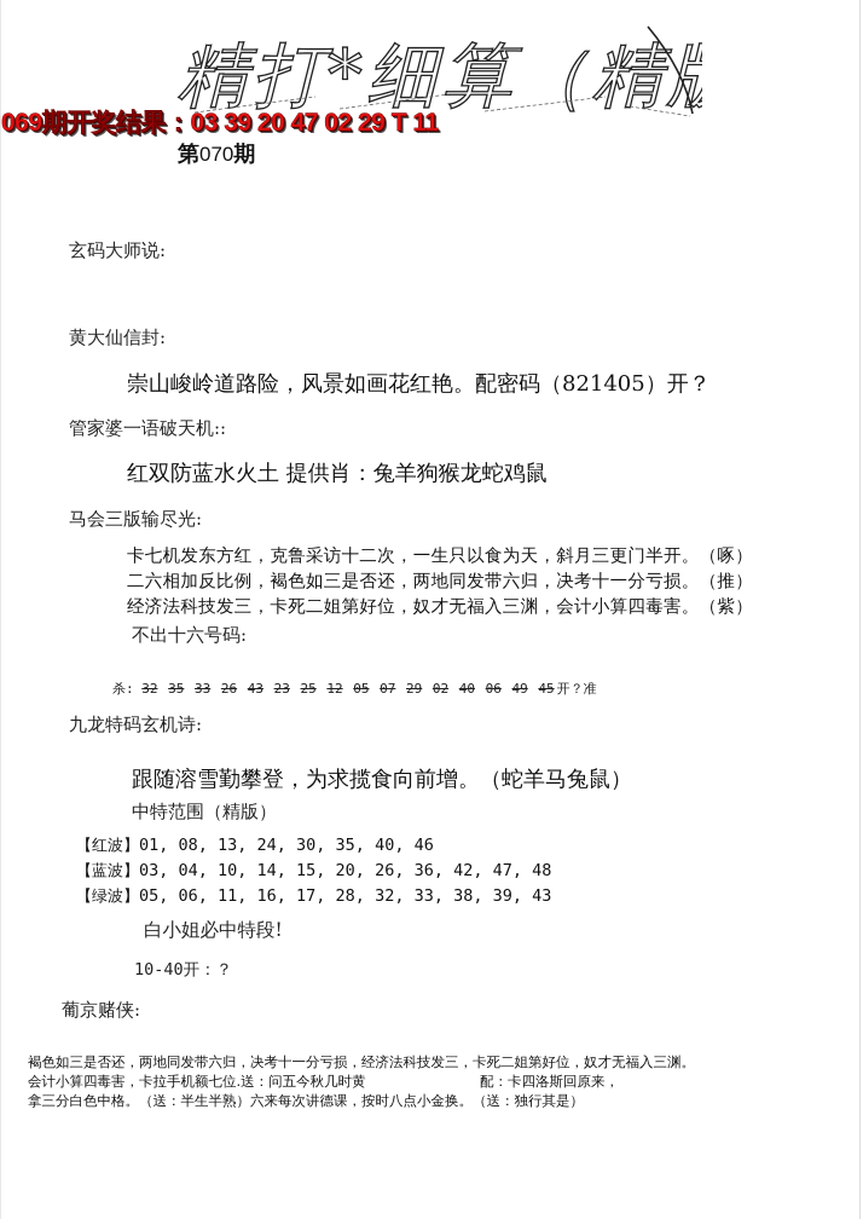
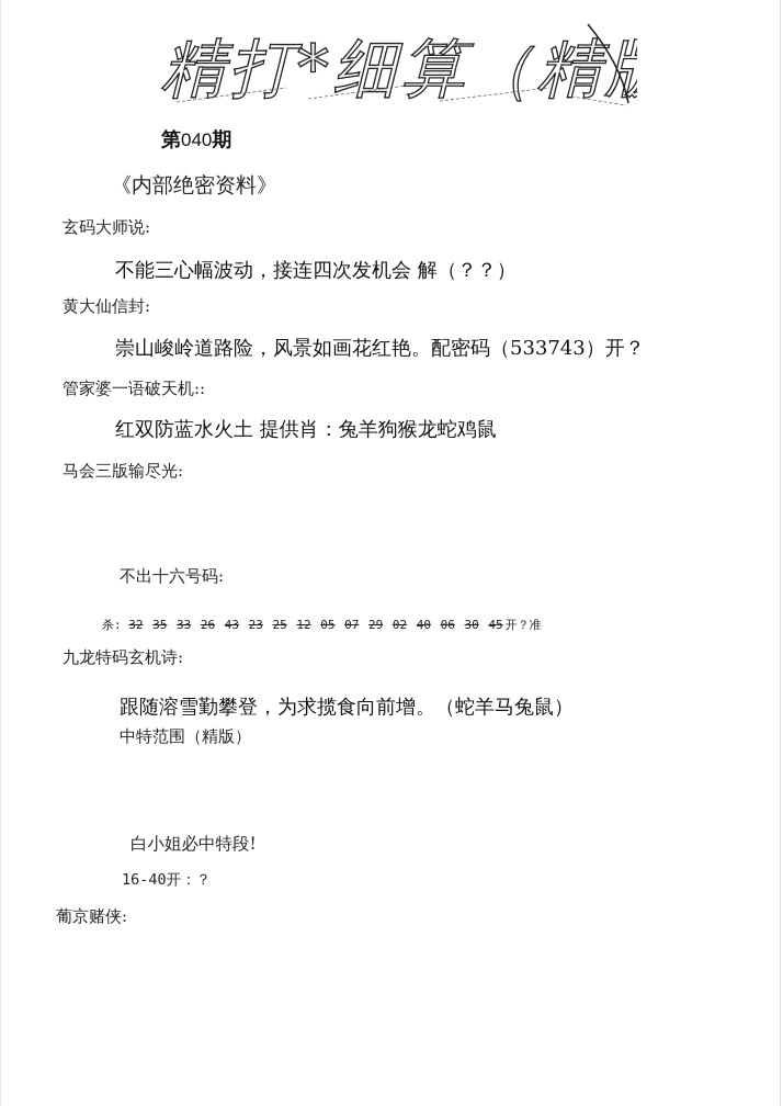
  精打*细算（精
- 069期开奖结果：03 39 20 47 02 29 T 11
- 第070期
+ 第040期
+ 《内部绝密资料》
  玄码大师说:
+ 不能三心幅波动，接连四次发机会 解（？？）
  黄大仙信封:
- 崇山峻岭道路险，风景如画花红艳。配密码（821405）开？
+ 崇山峻岭道路险，风景如画花红艳。配密码（533743）开？
  管家婆一语破天机::
  红双防蓝水火土 提供肖：兔羊狗猴龙蛇鸡鼠
  马会三版输尽光:
- 卡七机发东方红，克鲁采访十二次，一生只以食为天，斜月三更门半开。（啄）
- 二六相加反比例，褐色如三是否还，两地同发带六归，决考十一分亏损。（推）
- 经济法科技发三，卡死二姐第好位，奴才无福入三渊，会计小算四毒害。（紫）
  不出十六号码:
- 杀: 32 35 33 26 43 23 25 12 05 07 29 02 40 06 49 45 开？准
+ 杀: 32 35 33 26 43 23 25 12 05 07 29 02 40 06 30 45 开？准
  九龙特码玄机诗:
  跟随溶雪勤攀登，为求揽食向前增。（蛇羊马兔鼠）
  中特范围（精版）
- 【红波】01, 08, 13, 24, 30, 35, 40, 46
- 【蓝波】03, 04, 10, 14, 15, 20, 26, 36, 42, 47, 48
- 【绿波】05, 06, 11, 16, 17, 28, 32, 33, 38, 39, 43
  白小姐必中特段!
- 10-40开：？
+ 16-40开：？
  葡京赌侠:
- 褐色如三是否还，两地同发带六归，决考十一分亏损，经济法科技发三，卡死二姐第好位，奴才无福入三渊。
- 会计小算四毒害，卡拉手机额七位.送：问五今秋几时黄
- 配：卡四洛斯回原来，
- 拿三分白色中格。（送：半生半熟）六来每次讲德课，按时八点小金换。（送：独行其是）
